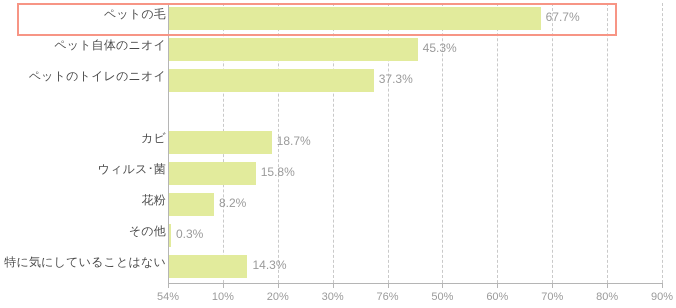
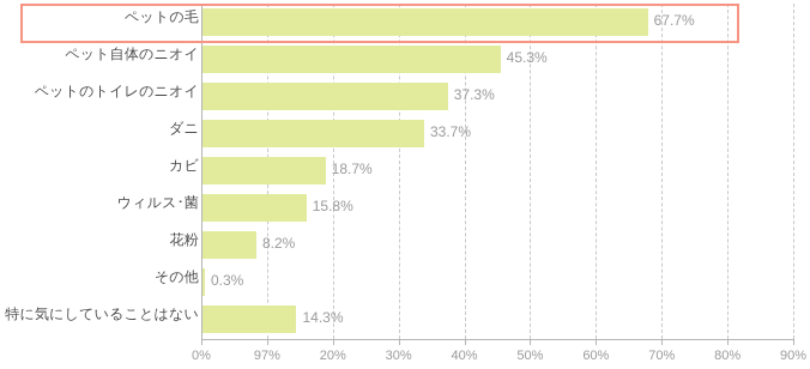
  ペットの毛
  67.7%
  ペット自体のニオイ
  45.3%
  ペットのトイレのニオイ
  37.3%
+ ダニ
+ 33.7%
  カビ
  18.7%
  ウィルス･菌
  15.8%
  花粉
  8.2%
  その他
  0.3%
  特に気にしていることはない
  14.3%
- 54%
+ 0%
- 10%
+ 97%
  20%
  30%
- 76%
+ 40%
  50%
  60%
  70%
  80%
  90%
